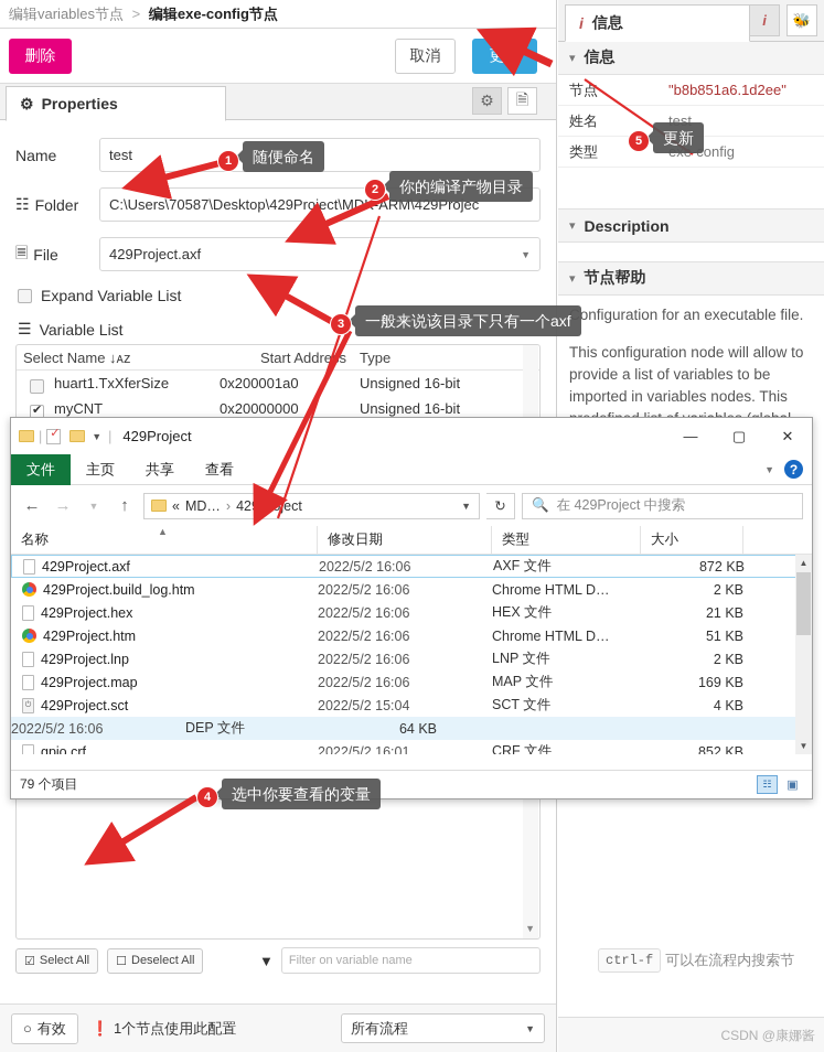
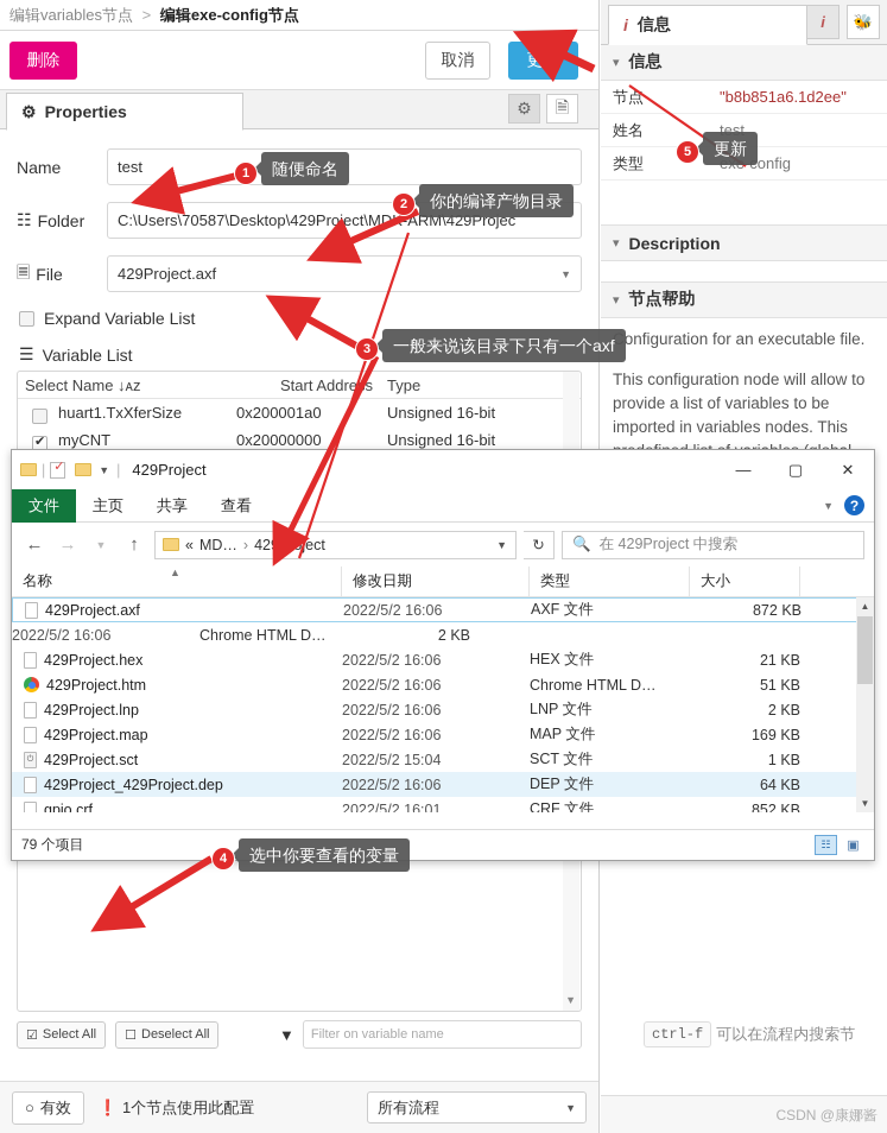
  编辑variables节点 > 编辑exe-config节点
  删除
  取消
  更新
  ⚙
  Properties
  ⚙
  🗎
  Name
  test
  ☷
  Folder
  C:\Users\70587\Desktop\429Project\MDARM\429Projec
  🗏
  File
  429Project.axf
  ▼
  Expand Variable List
  ☰
  Variable List
  Select Name ↓ᴀz
  Start Addres
  Type
  huart1.TxXferSize
  0x200001a0
  Unsigned 16-bit
  myCNT
  0x20000000
  Unsigned 16-bit
  ▼
  ☑
  Select All
  ☐
  Deselect All
  ▼
  Filter on variable name
  ○
  有效
  ❗
  1个节点使用此配置
  所有流程
  ▼
  i
  信息
  i
  🐝
  ▾
  信息
  节点
  "b8b851a6.1d2ee"
  姓名
  test
  类型
  ▾
  Description
  ▾
  节点帮助
  onfiguration for an executable file.
  ctrl-f
  可以在流程内搜索节
  CSDN @康娜酱
  |
  ✓
  ▼
  |
  429Project
  —
  ▢
  ✕
  文件
  主页
  共享
  查看
  ▼
  ?
  ←
  →
  ▼
  ↑
  «
  MD…
  ›
  429Proect
  ▼
  ↻
  🔍
  在 429Project 中搜索
  名称
  修改日期
  类型
  大小
  ▲
  429Project.axf
  2022/5/2 16:06
  AXF 文件
  872 KB
- 429Project.build_log.htm
  2022/5/2 16:06
  Chrome HTML D…
  2 KB
  429Project.hex
  2022/5/2 16:06
  HEX 文件
  21 KB
  429Project.htm
  2022/5/2 16:06
  Chrome HTML D…
  51 KB
  429Project.lnp
  2022/5/2 16:06
  LNP 文件
  2 KB
  429Project.map
  2022/5/2 16:06
  MAP 文件
  169 KB
  429Project.sct
  2022/5/2 15:04
  SCT 文件
- 4 KB
+ 1 KB
+ 429Project_429Project.dep
  2022/5/2 16:06
  DEP 文件
  64 KB
  gpio.crf
  2022/5/2 16:01
  CRF 文件
  852 KB
  ▲
  ▼
  79 个项目
  ☷
  ▣
  1
  随便命名
  2
  你的编译产物目录
  3
  一般来说该目录下只有一个axf
  4
  选中你要查看的变量
  5
  更新
